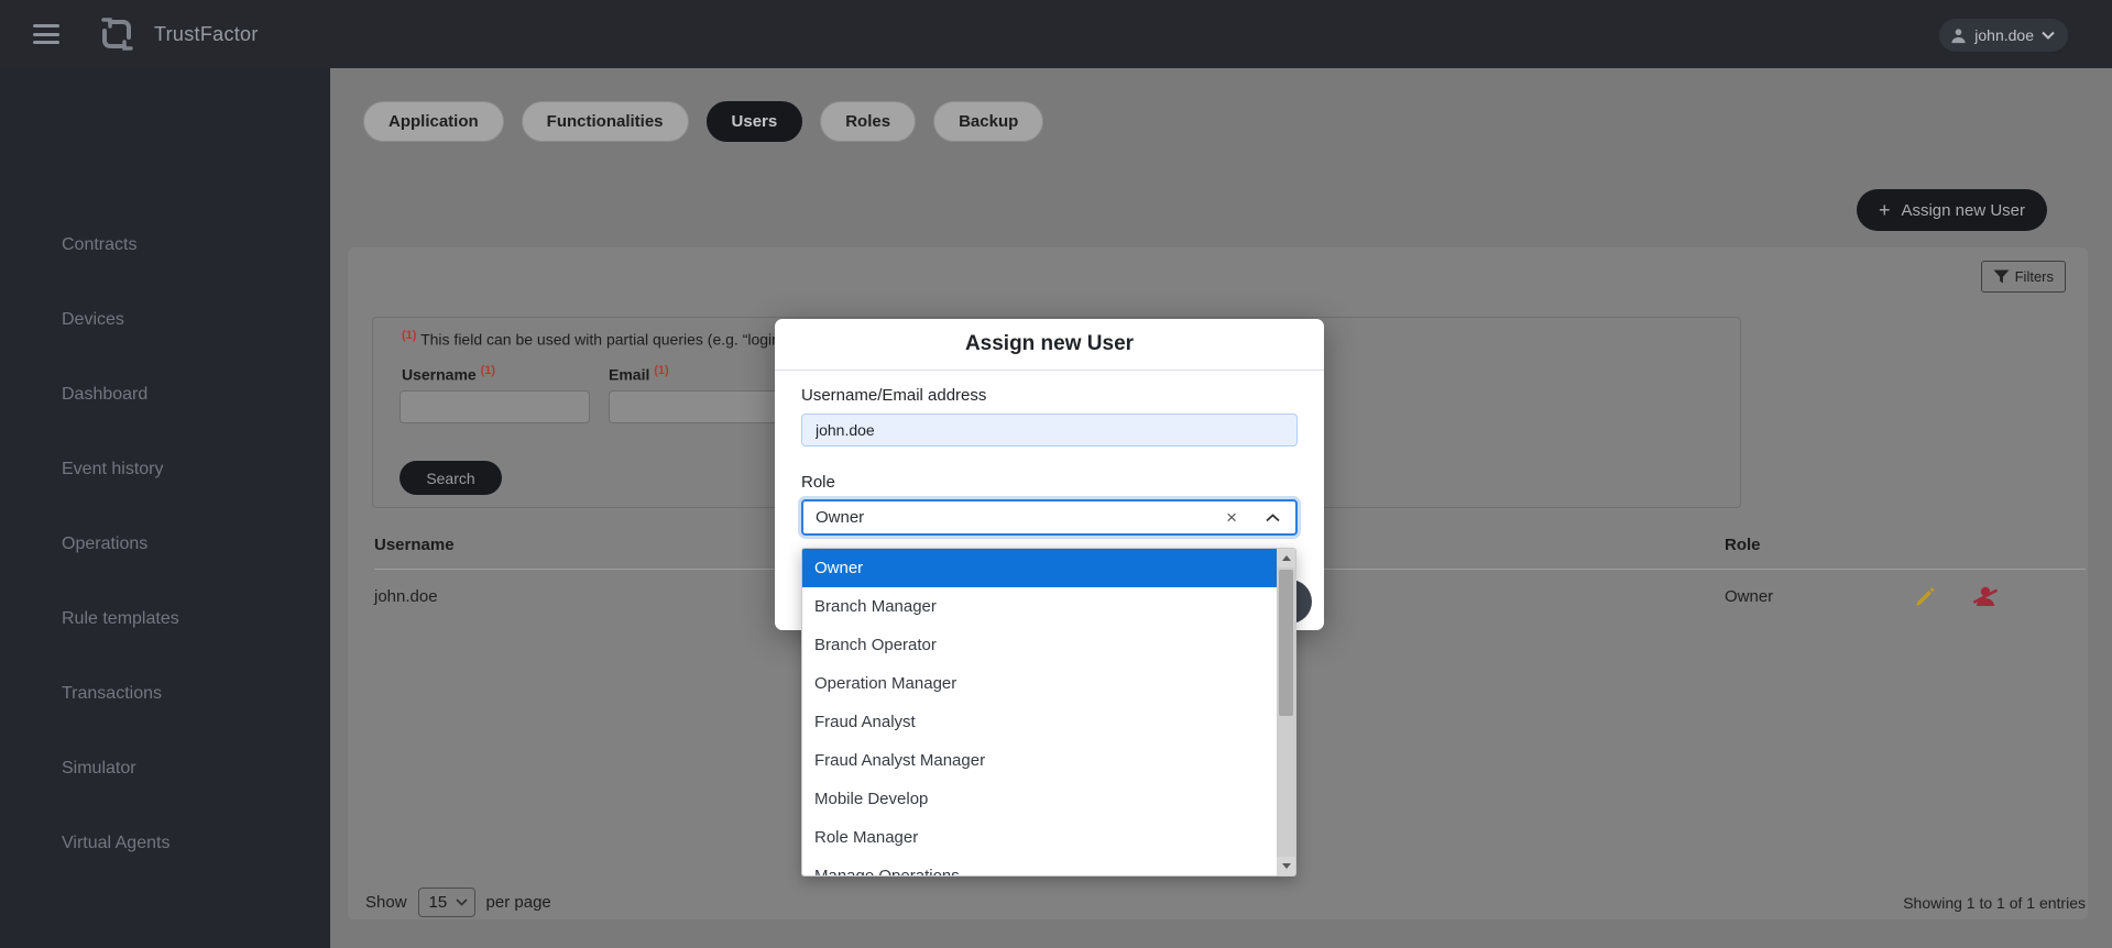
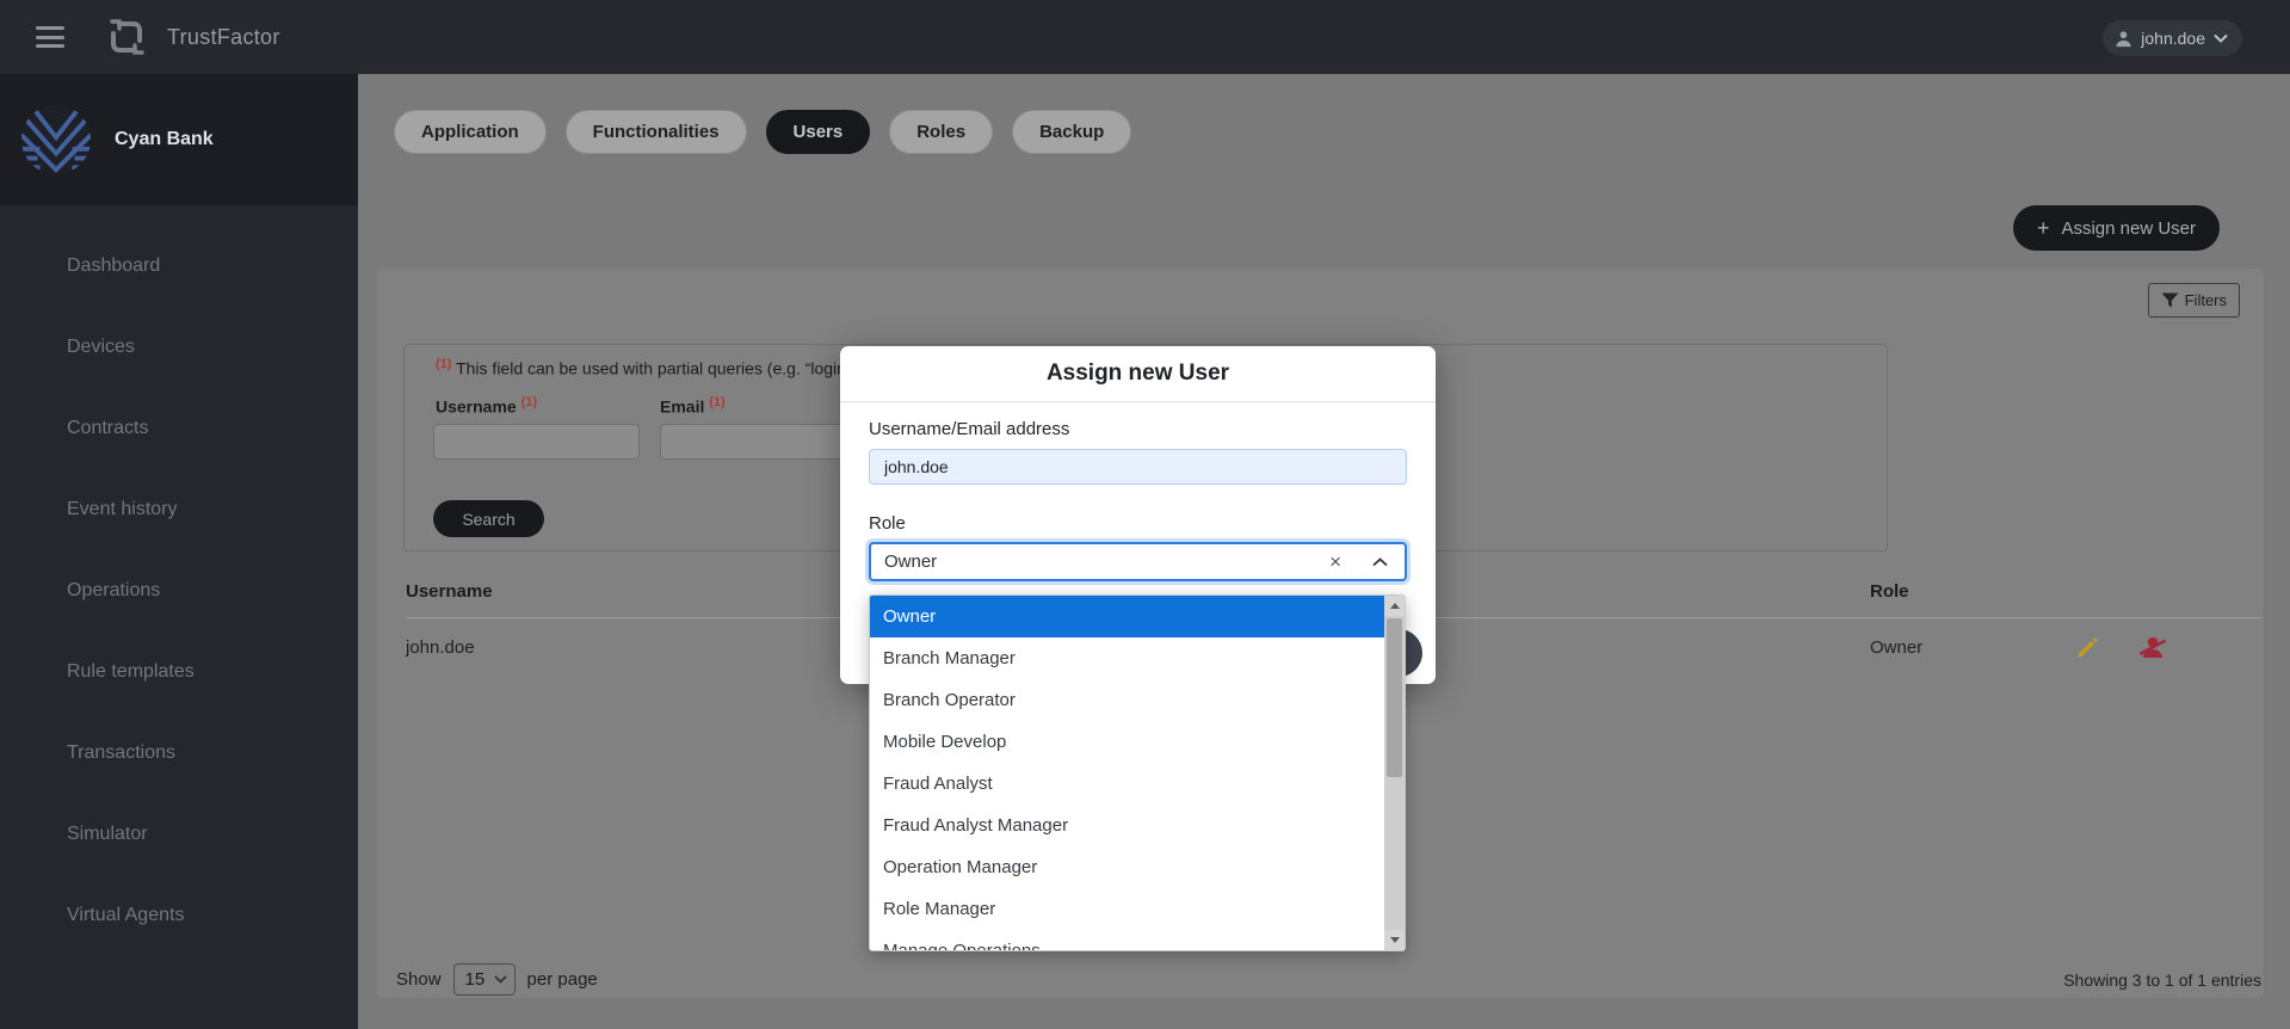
  TrustFactor
  john.doe
+ Cyan Bank
- Contracts
+ Dashboard
  Devices
- Dashboard
+ Contracts
  Event history
  Operations
  Rule templates
  Transactions
  Simulator
  Virtual Agents
  Application
  Functionalities
  Users
  Roles
  Backup
  +
  Assign new User
  Filters
  (1) This field can be used with partial queries (e.g. “logi
  Username (1)
  Email (1)
  Search
  Username
  Role
  john.doe
  Owner
  Show
  15
  per page
- Showing 1 to 1 of 1 entries
+ Showing 3 to 1 of 1 entries
  Assign new User
  Username/Email address
  john.doe
  Role
  Owner
  ×
  Owner
  Branch Manager
  Branch Operator
- Operation Manager
+ Mobile Develop
  Fraud Analyst
  Fraud Analyst Manager
- Mobile Develop
+ Operation Manager
  Role Manager
